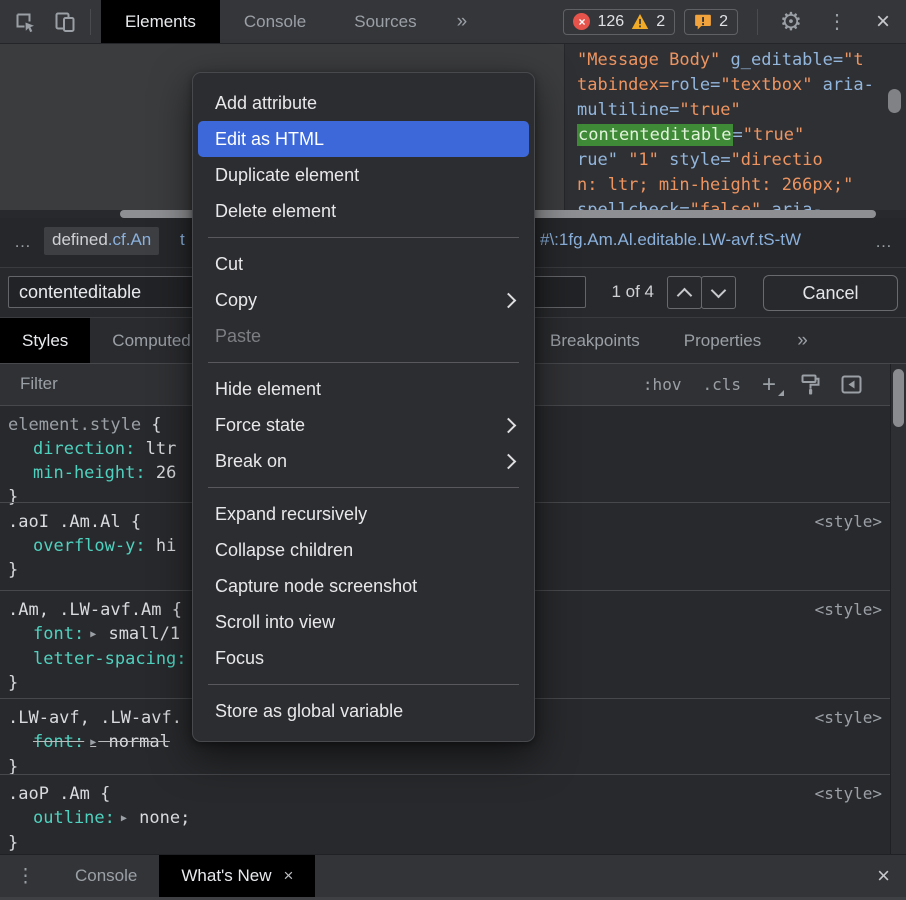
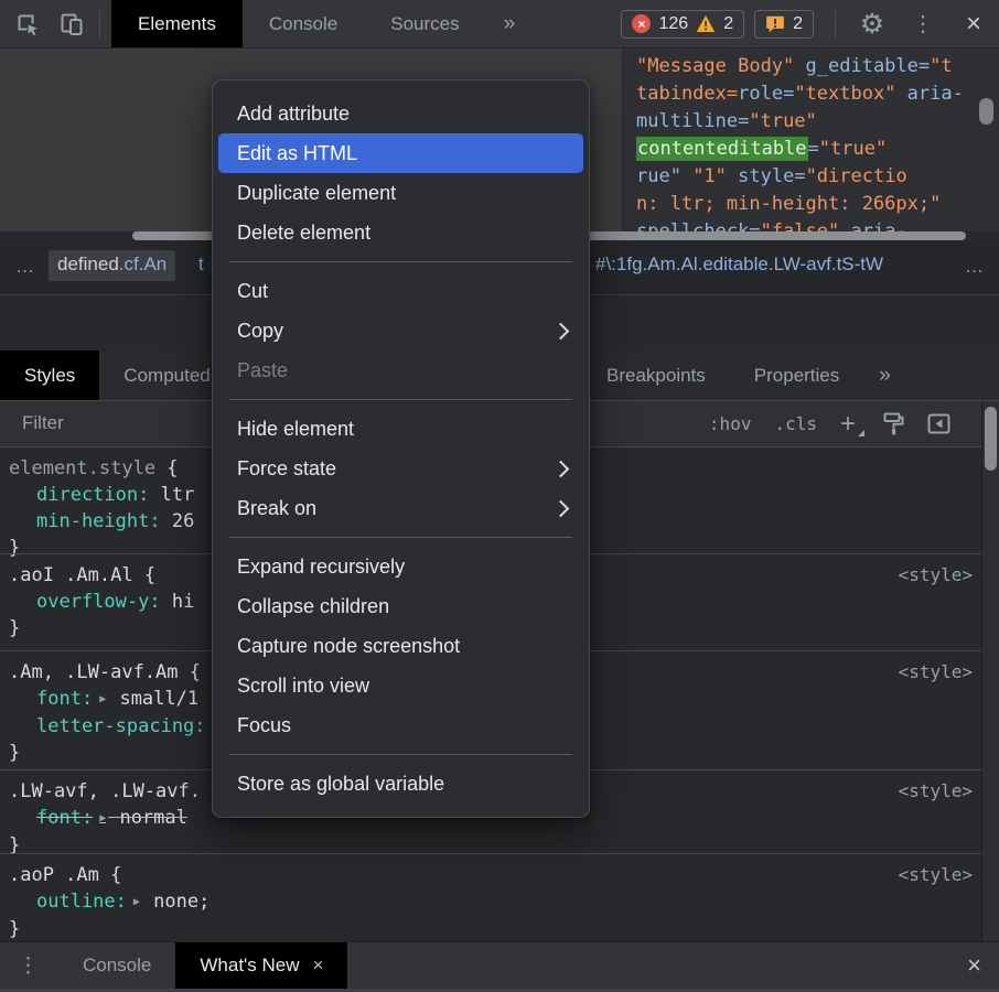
  Elements
  Console
  Sources
  »
  ×
  126
  2
  2
  ⚙
  ⋮
  ×
  "Message Body" g_editable="t
  tabindex=role="textbox" aria-
  multiline="true"
  contenteditable="true"
  rue" "1" style="directio
  n: ltr; min-height: 266px;"
  …
  defined.cf.An
  t
  #\:1fg.Am.Al.editable.LW-avf.tS-tW
  …
- contenteditable
- 1 of 4
- Cancel
  Styles
  Computed
  Breakpoints
  Properties
  »
  Filter
  :hov
  .cls
  +
  element.style {
  direction: ltr
  min-height: 26
  }
  .aoI .Am.Al {
  <style>
  overflow-y: hi
  }
  .Am, .LW-avf.Am {
  <style>
  font: ▶ small/1
  letter-spacing:
  }
  .LW-avf, .LW-avf.
  <style>
  font: ▶ normal
  }
  .aoP .Am {
  <style>
  outline: ▶ none;
  }
  ⋮
  Console
  What's New
  ×
  ×
  Add attribute
  Edit as HTML
  Duplicate element
  Delete element
  Cut
  Copy
  Paste
  Hide element
  Force state
  Break on
  Expand recursively
  Collapse children
  Capture node screenshot
  Scroll into view
  Focus
  Store as global variable
